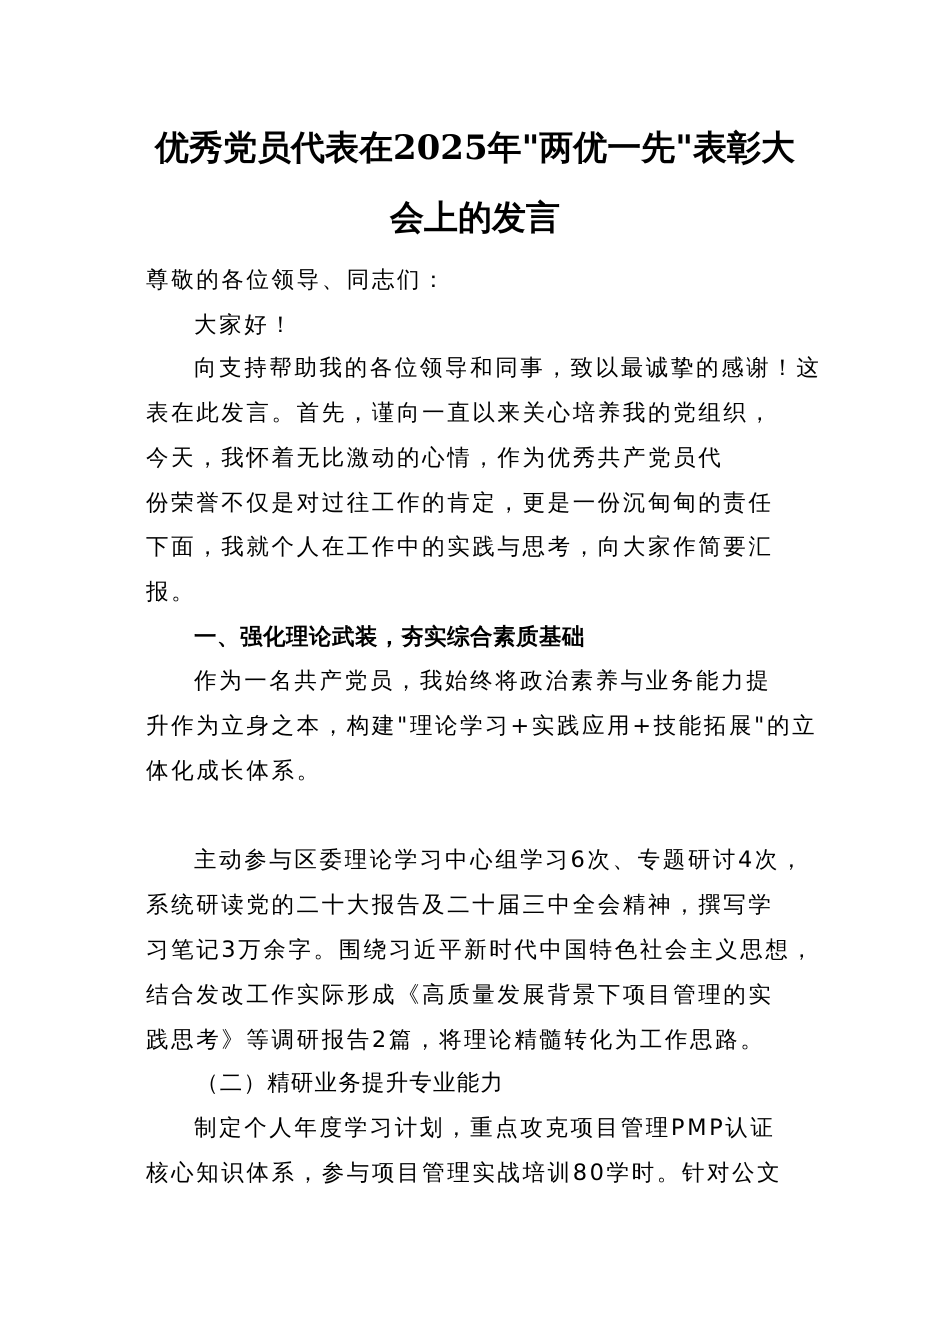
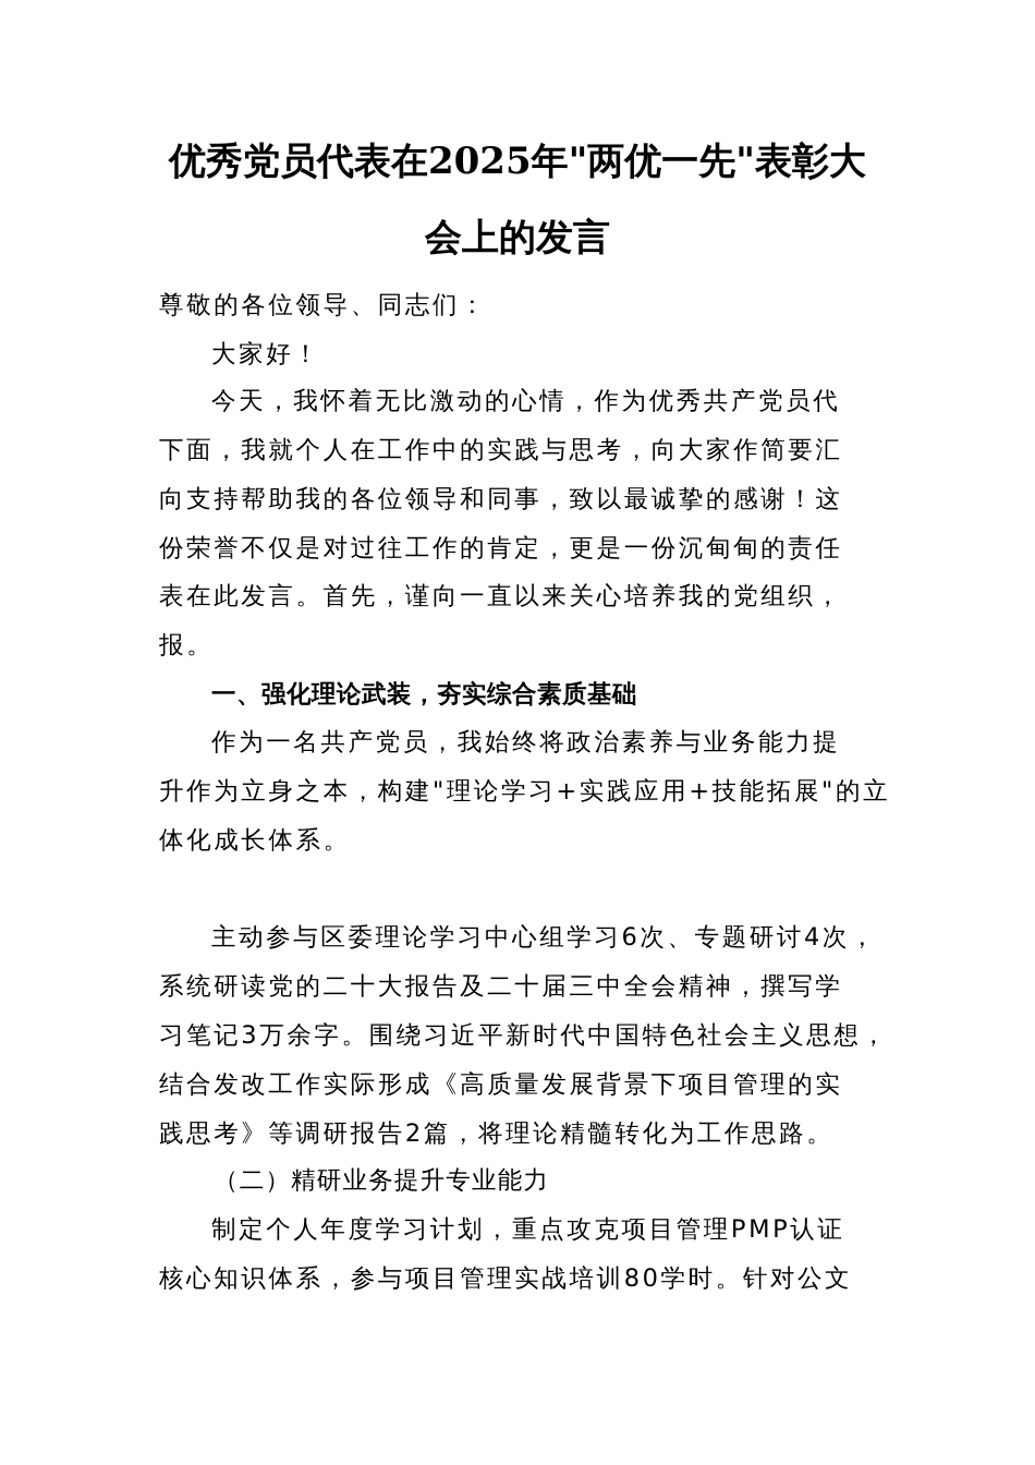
  优秀党员代表在2025年"两优一先"表彰大
  会上的发言
  尊敬的各位领导、同志们：
  大家好！
- 向支持帮助我的各位领导和同事，致以最诚挚的感谢！这
+ 今天，我怀着无比激动的心情，作为优秀共产党员代
- 表在此发言。首先，谨向一直以来关心培养我的党组织，
+ 下面，我就个人在工作中的实践与思考，向大家作简要汇
- 今天，我怀着无比激动的心情，作为优秀共产党员代
+ 向支持帮助我的各位领导和同事，致以最诚挚的感谢！这
  份荣誉不仅是对过往工作的肯定，更是一份沉甸甸的责任
- 下面，我就个人在工作中的实践与思考，向大家作简要汇
+ 表在此发言。首先，谨向一直以来关心培养我的党组织，
  报。
  一、强化理论武装，夯实综合素质基础
  作为一名共产党员，我始终将政治素养与业务能力提
  升作为立身之本，构建"理论学习+实践应用+技能拓展"的立
  体化成长体系。
  主动参与区委理论学习中心组学习6次、专题研讨4次，
  系统研读党的二十大报告及二十届三中全会精神，撰写学
  习笔记3万余字。围绕习近平新时代中国特色社会主义思想，
  结合发改工作实际形成《高质量发展背景下项目管理的实
  践思考》等调研报告2篇，将理论精髓转化为工作思路。
  （二）精研业务提升专业能力
  制定个人年度学习计划，重点攻克项目管理PMP认证
  核心知识体系，参与项目管理实战培训80学时。针对公文
